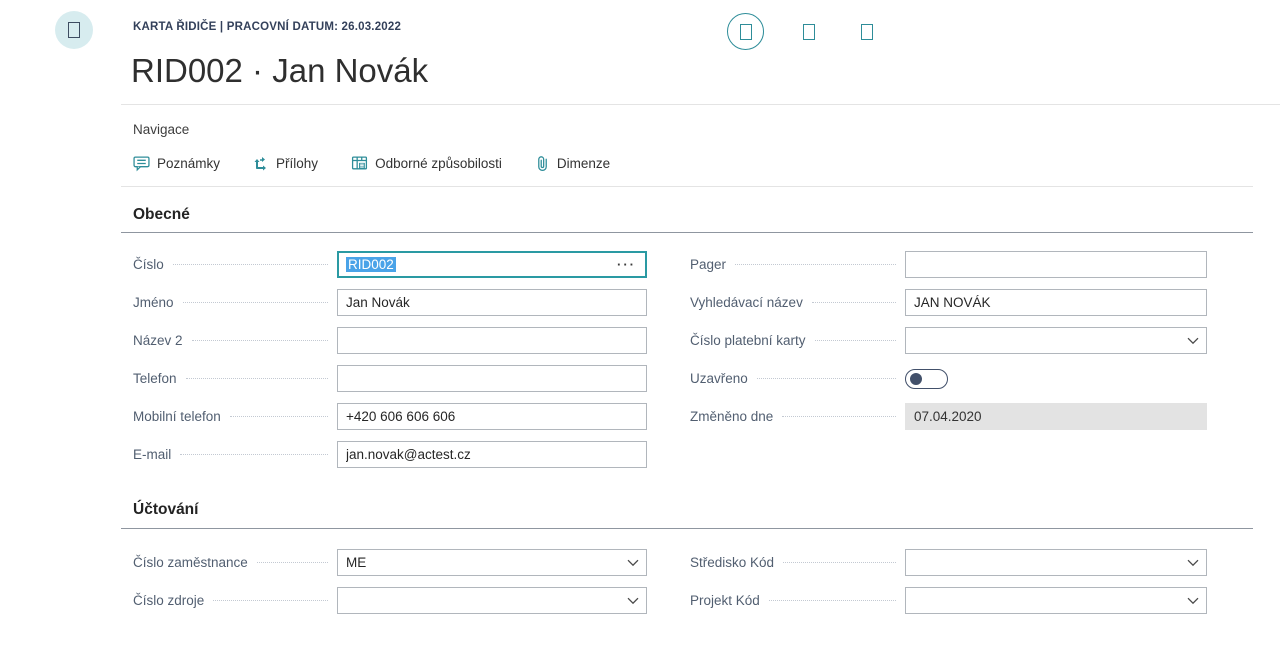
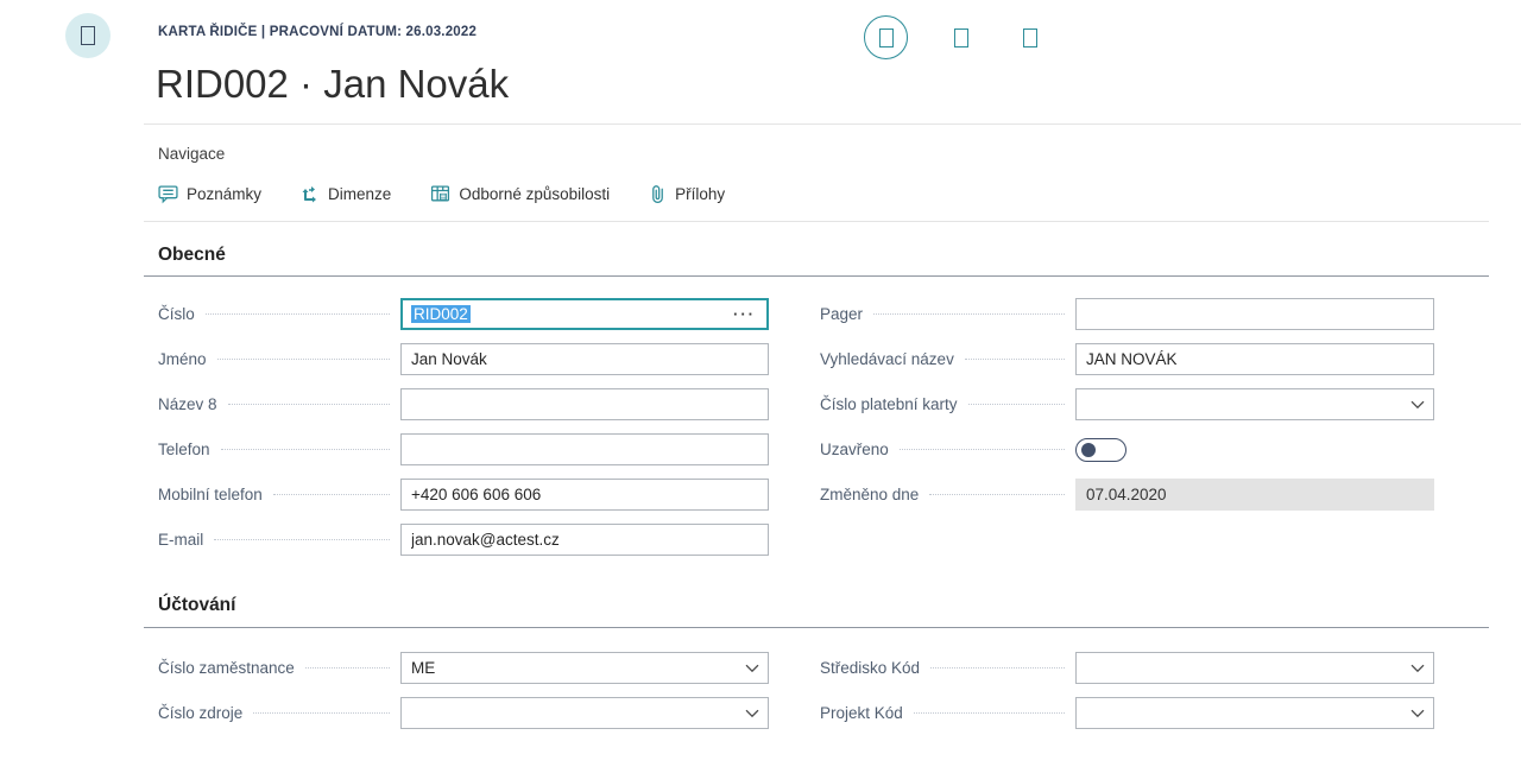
  KARTA ŘIDIČE | PRACOVNÍ DATUM: 26.03.2022
  RID002 · Jan Novák
  Navigace
  Poznámky
- Přílohy
+ Dimenze
  Odborné způsobilosti
- Dimenze
+ Přílohy
  Obecné
  Číslo
  RID002
  ···
  Jméno
  Jan Novák
- Název 2
+ Název 8
  Telefon
  Mobilní telefon
  +420 606 606 606
  E-mail
  jan.novak@actest.cz
  Pager
  Vyhledávací název
  JAN NOVÁK
  Číslo platební karty
  Uzavřeno
  Změněno dne
  07.04.2020
  Účtování
  Číslo zaměstnance
  ME
  Číslo zdroje
  Středisko Kód
  Projekt Kód
